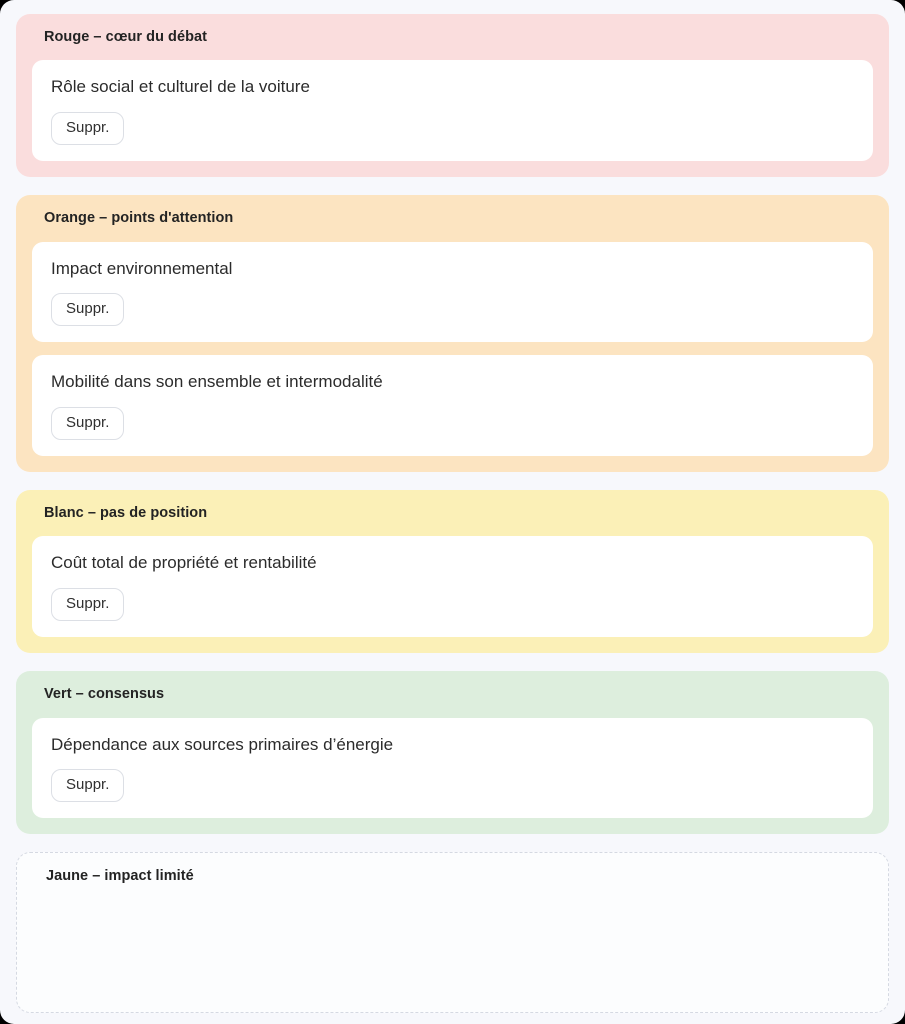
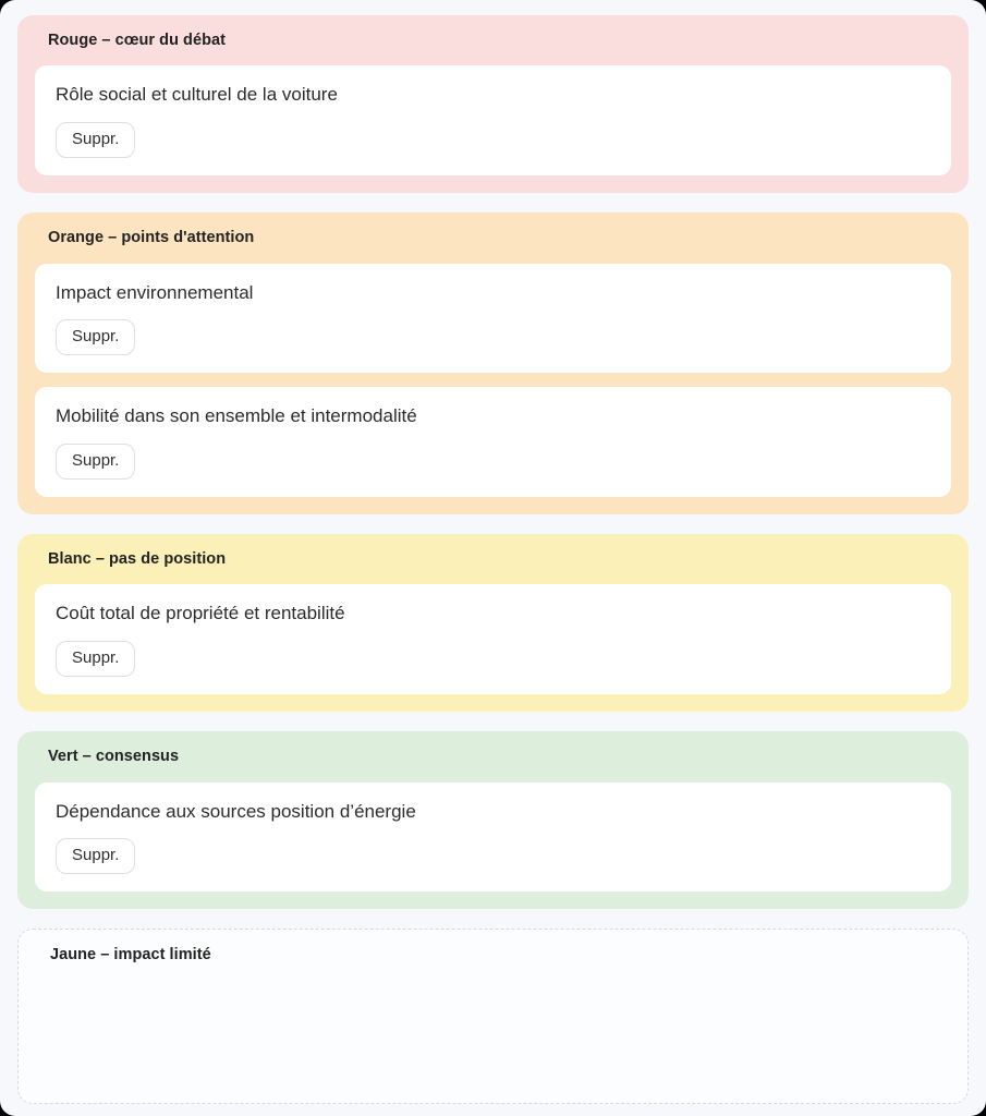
  Rouge – cœur du débat
  Rôle social et culturel de la voiture
  Suppr.
  Orange – points d'attention
  Impact environnemental
  Suppr.
  Mobilité dans son ensemble et intermodalité
  Suppr.
  Blanc – pas de position
  Coût total de propriété et rentabilité
  Suppr.
  Vert – consensus
- Dépendance aux sources primaires d’énergie
+ Dépendance aux sources position d’énergie
  Suppr.
  Jaune – impact limité
